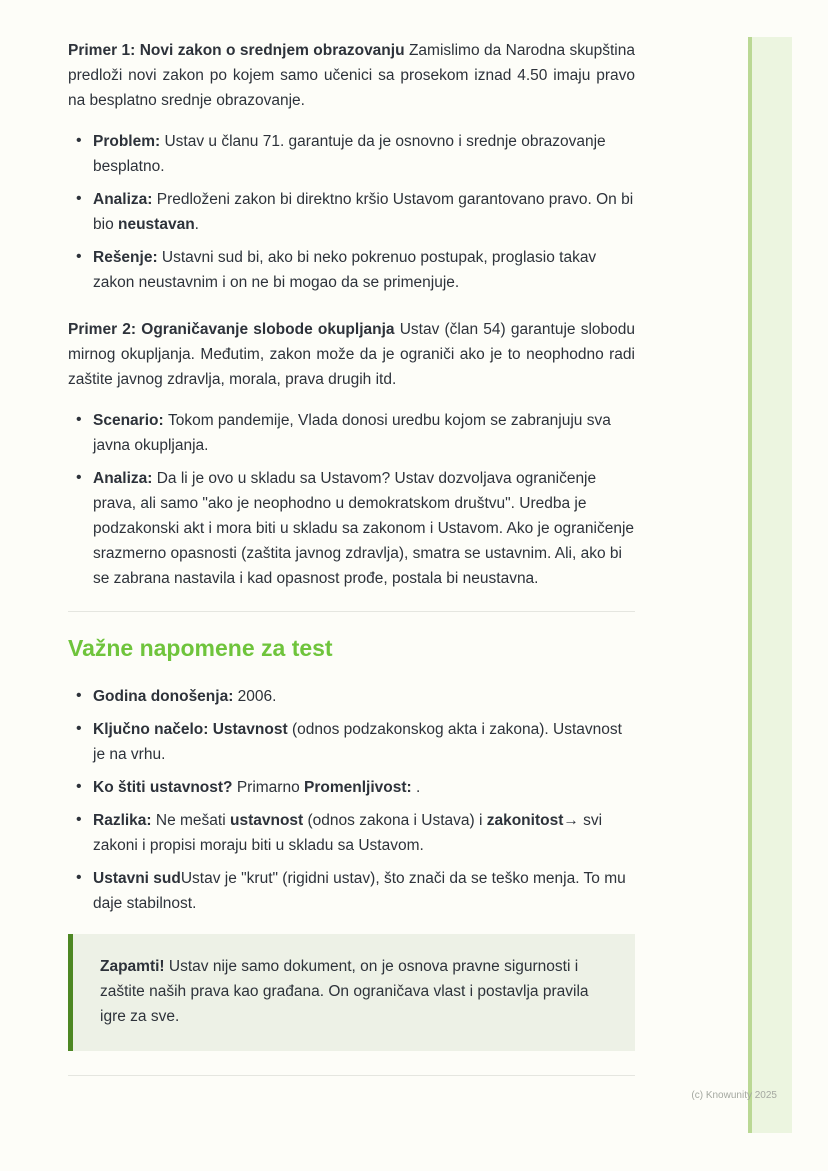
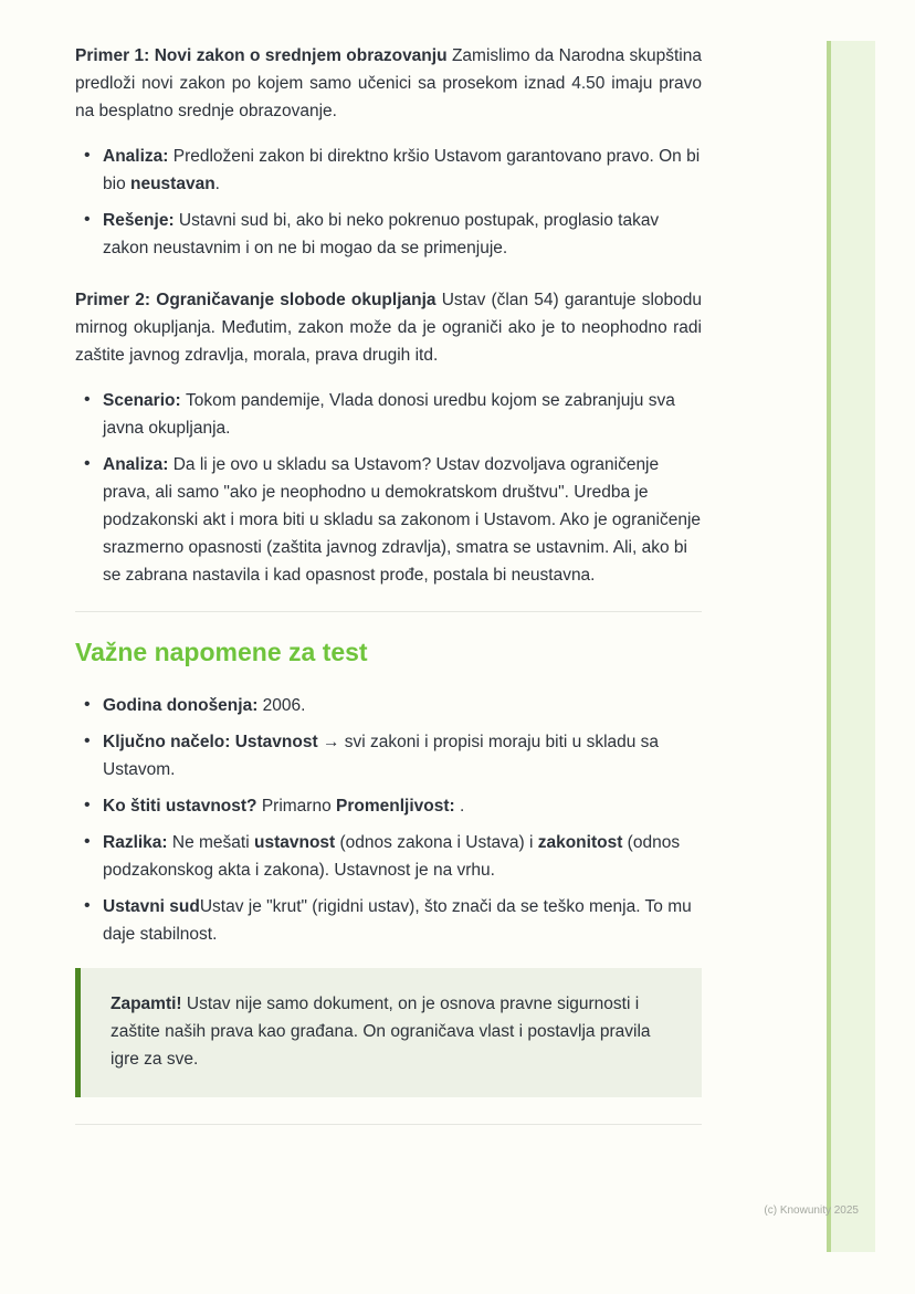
  Primer 1: Novi zakon o srednjem obrazovanju Zamislimo da Narodna skupština predloži novi zakon po kojem samo učenici sa prosekom iznad 4.50 imaju pravo na besplatno srednje obrazovanje.
- Problem: Ustav u članu 71. garantuje da je osnovno i srednje obrazovanje besplatno.
  Analiza: Predloženi zakon bi direktno kršio Ustavom garantovano pravo. On bi bio neustavan.
  Rešenje: Ustavni sud bi, ako bi neko pokrenuo postupak, proglasio takav zakon neustavnim i on ne bi mogao da se primenjuje.
  Primer 2: Ograničavanje slobode okupljanja Ustav (član 54) garantuje slobodu mirnog okupljanja. Međutim, zakon može da je ograniči ako je to neophodno radi zaštite javnog zdravlja, morala, prava drugih itd.
  Scenario: Tokom pandemije, Vlada donosi uredbu kojom se zabranjuju sva javna okupljanja.
  Analiza: Da li je ovo u skladu sa Ustavom? Ustav dozvoljava ograničenje prava, ali samo "ako je neophodno u demokratskom društvu". Uredba je podzakonski akt i mora biti u skladu sa zakonom i Ustavom. Ako je ograničenje srazmerno opasnosti (zaštita javnog zdravlja), smatra se ustavnim. Ali, ako bi se zabrana nastavila i kad opasnost prođe, postala bi neustavna.
  Važne napomene za test
  Godina donošenja: 2006.
- Ključno načelo: Ustavnost (odnos podzakonskog akta i zakona). Ustavnost je na vrhu.
+ Ključno načelo: Ustavnost → svi zakoni i propisi moraju biti u skladu sa Ustavom.
  Ko štiti ustavnost? Primarno Promenljivost: .
- Razlika: Ne mešati ustavnost (odnos zakona i Ustava) i zakonitost→ svi zakoni i propisi moraju biti u skladu sa Ustavom.
+ Razlika: Ne mešati ustavnost (odnos zakona i Ustava) i zakonitost (odnos podzakonskog akta i zakona). Ustavnost je na vrhu.
  Ustavni sudUstav je "krut" (rigidni ustav), što znači da se teško menja. To mu daje stabilnost.
  Zapamti! Ustav nije samo dokument, on je osnova pravne sigurnosti i zaštite naših prava kao građana. On ograničava vlast i postavlja pravila igre za sve.
  (c) Knowunity 2025
